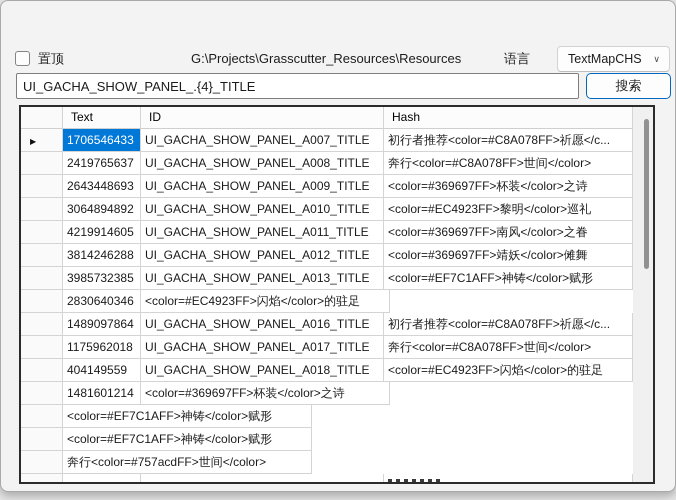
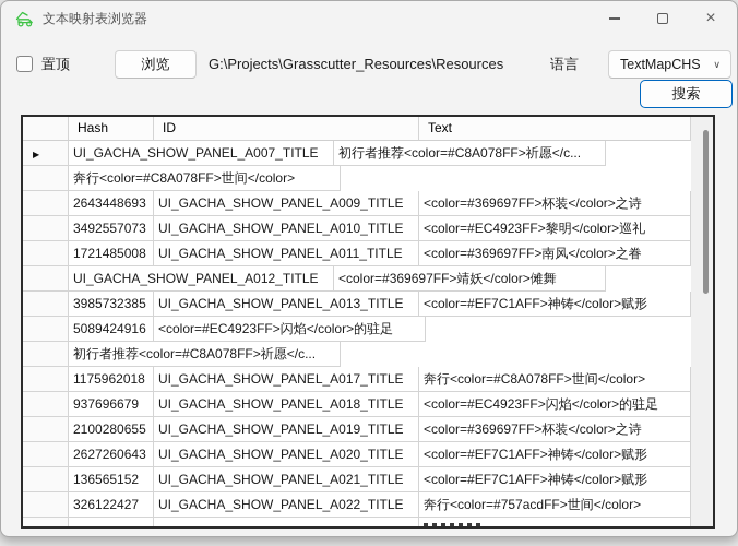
+ 文本映射表浏览器
+ ×
  置顶
+ 浏览
  G:\Projects\Grasscutter_Resources\Resources
  语言
  TextMapCHS
  ∨
- UI_GACHA_SHOW_PANEL_.{4}_TITLE
  搜索
- Text
+ Hash
  ID
- Hash
+ Text
  ▶
- 1706546433
  UI_GACHA_SHOW_PANEL_A007_TITLE
  初行者推荐<color=#C8A078FF>祈愿</c...
- 2419765637
- UI_GACHA_SHOW_PANEL_A008_TITLE
  奔行<color=#C8A078FF>世间</color>
  2643448693
  UI_GACHA_SHOW_PANEL_A009_TITLE
  <color=#369697FF>杯装</color>之诗
- 3064894892
+ 3492557073
  UI_GACHA_SHOW_PANEL_A010_TITLE
  <color=#EC4923FF>黎明</color>巡礼
- 4219914605
+ 1721485008
  UI_GACHA_SHOW_PANEL_A011_TITLE
  <color=#369697FF>南风</color>之眷
- 3814246288
  UI_GACHA_SHOW_PANEL_A012_TITLE
  <color=#369697FF>靖妖</color>傩舞
  3985732385
  UI_GACHA_SHOW_PANEL_A013_TITLE
  <color=#EF7C1AFF>神铸</color>赋形
- 2830640346
+ 5089424916
  <color=#EC4923FF>闪焰</color>的驻足
- 1489097864
- UI_GACHA_SHOW_PANEL_A016_TITLE
  初行者推荐<color=#C8A078FF>祈愿</c...
  1175962018
  UI_GACHA_SHOW_PANEL_A017_TITLE
  奔行<color=#C8A078FF>世间</color>
- 404149559
+ 937696679
  UI_GACHA_SHOW_PANEL_A018_TITLE
  <color=#EC4923FF>闪焰</color>的驻足
- 1481601214
+ 2100280655
+ UI_GACHA_SHOW_PANEL_A019_TITLE
  <color=#369697FF>杯装</color>之诗
+ 2627260643
+ UI_GACHA_SHOW_PANEL_A020_TITLE
  <color=#EF7C1AFF>神铸</color>赋形
+ 136565152
+ UI_GACHA_SHOW_PANEL_A021_TITLE
  <color=#EF7C1AFF>神铸</color>赋形
+ 326122427
+ UI_GACHA_SHOW_PANEL_A022_TITLE
  奔行<color=#757acdFF>世间</color>
